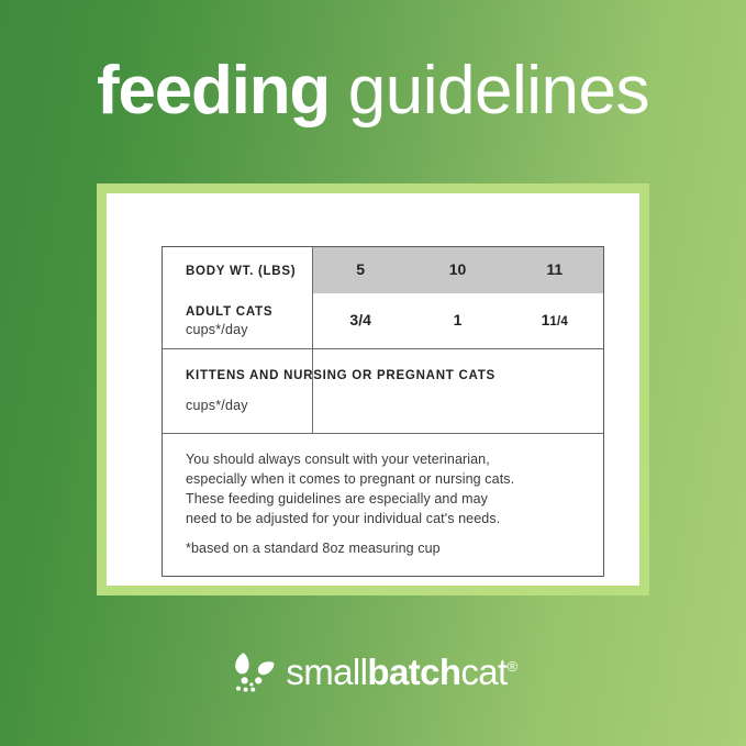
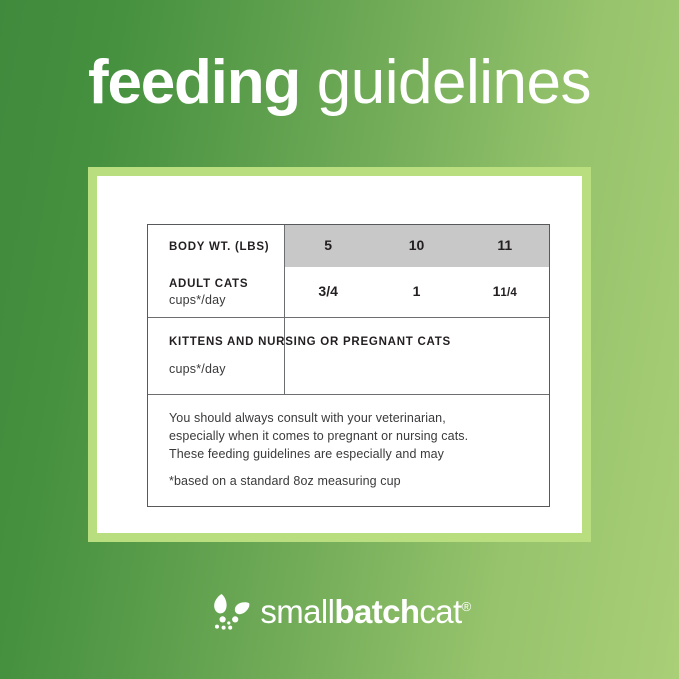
  feeding guidelines
  BODY WT. (LBS)
  5
  10
  11
  ADULT CATS
  cups*/day
  3/4
  1
  11/4
  KITTENS AND NURSING OR PREGNANT CATS
  cups*/day
  You should always consult with your veterinarian,
  especially when it comes to pregnant or nursing cats.
  These feeding guidelines are especially and may
- need to be adjusted for your individual cat's needs.
  *based on a standard 8oz measuring cup
  smallbatchcat®
